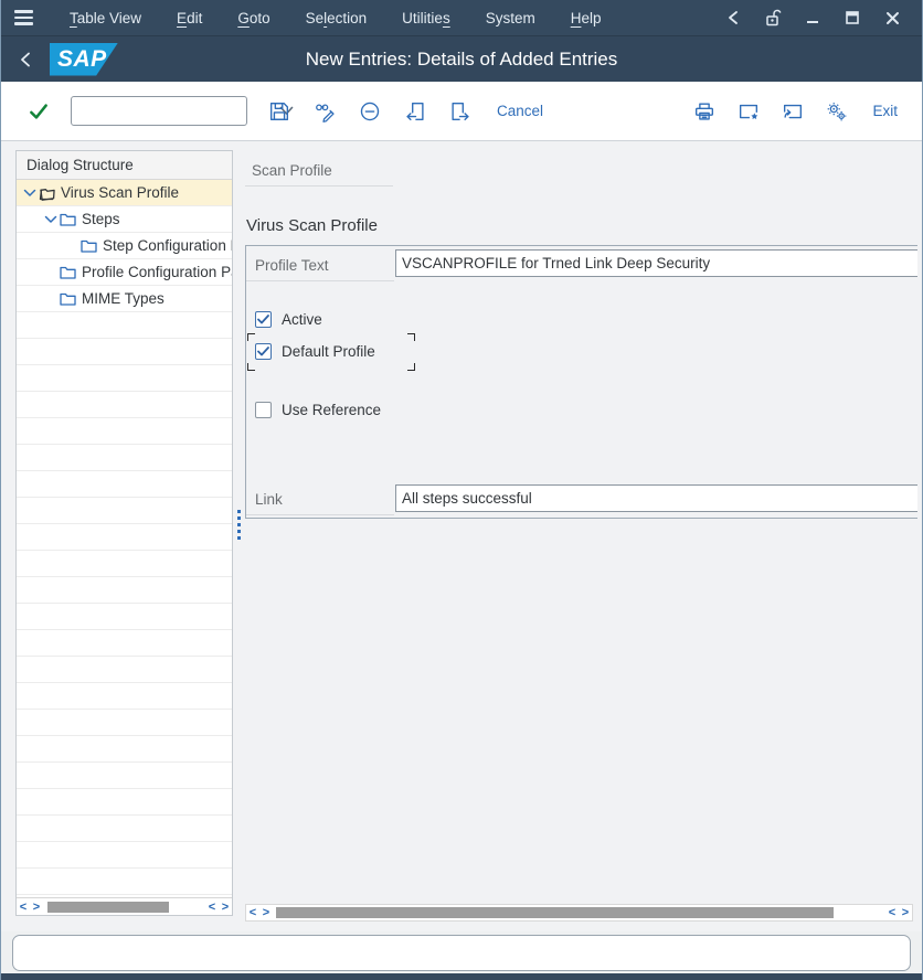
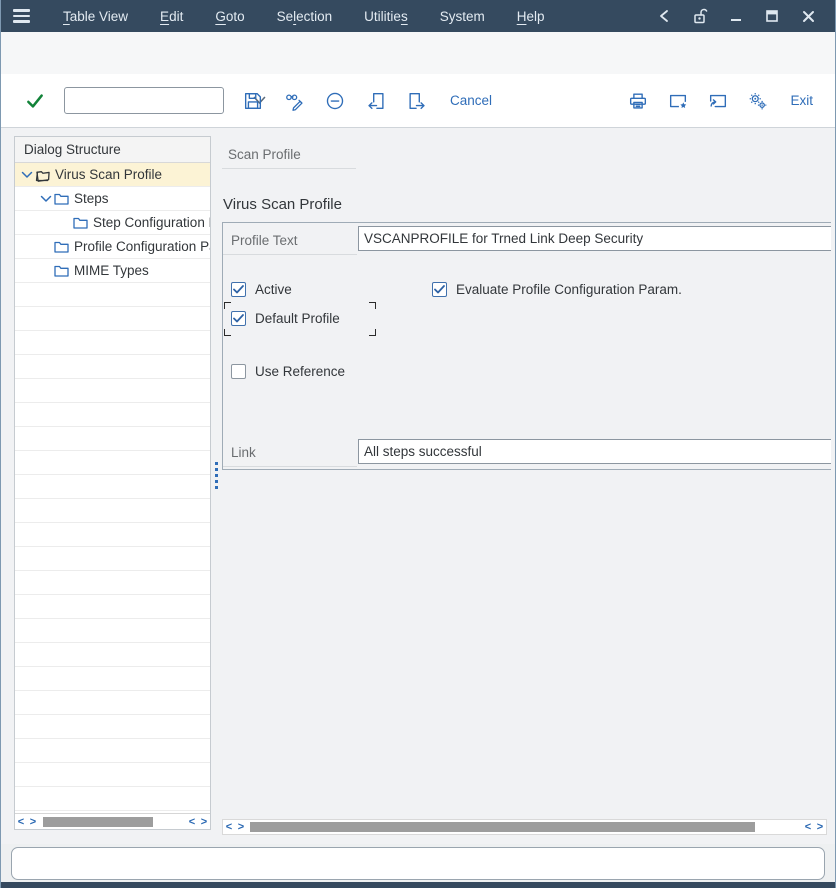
  Table View
  Edit
  Goto
  Selection
  Utilities
  System
  Help
- SAP
- New Entries: Details of Added Entries
  Cancel
  Exit
  Dialog Structure
  Virus Scan Profile
  Steps
  Step Configuration
  Profile Configuration P
  MIME Types
  <
  >
  <
  >
  Scan Profile
  Virus Scan Profile
  Profile Text
  VSCANPROFILE for Trned Link Deep Security
  Active
+ Evaluate Profile Configuration Param.
  Default Profile
  Use Reference
  Link
  All steps successful
  <
  >
  <
  >
